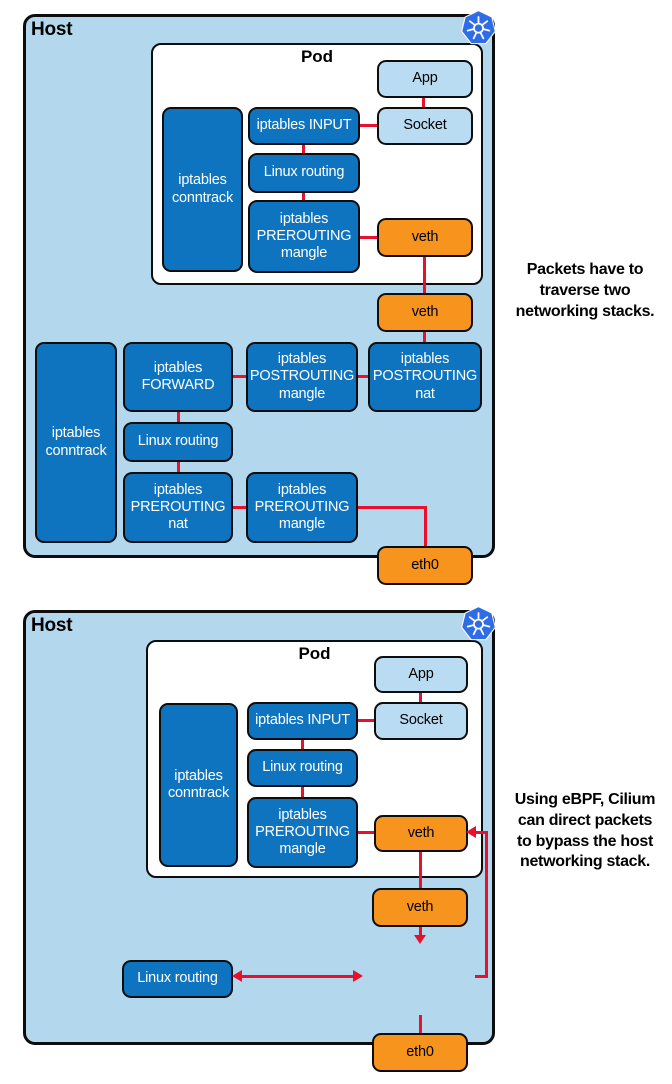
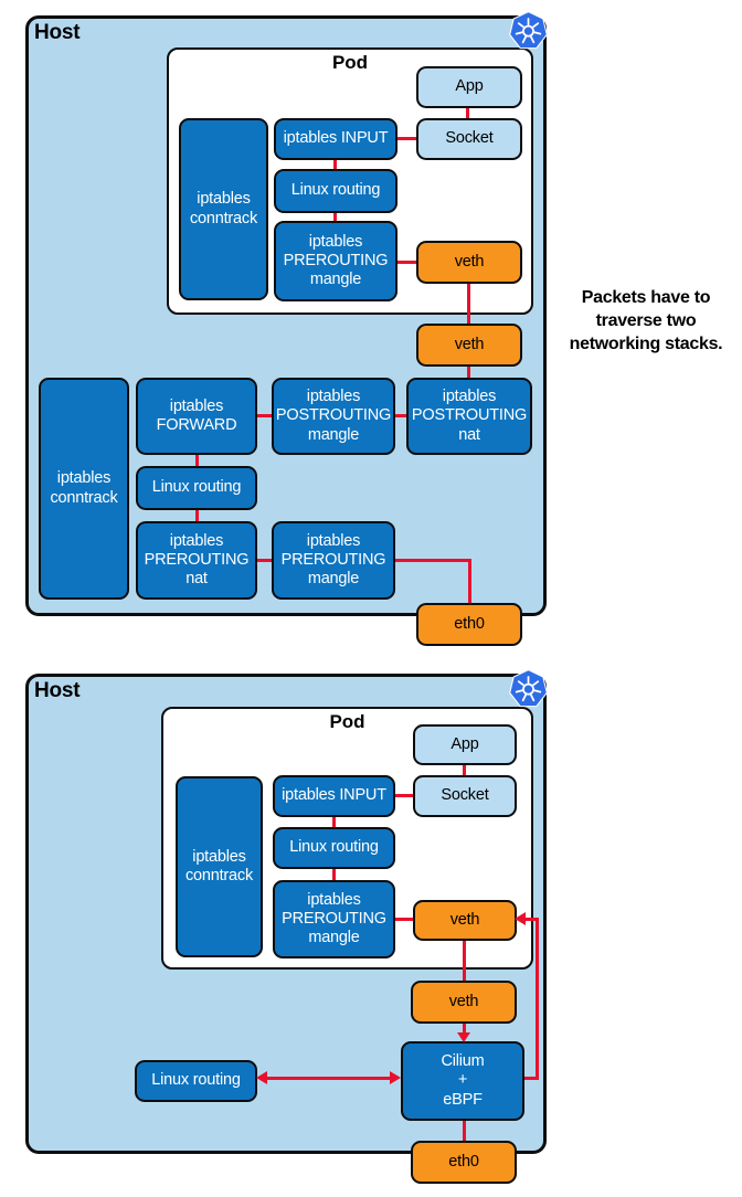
  Host
  Pod
  iptables
  conntrack
  iptables INPUT
  Linux routing
  iptables
  PREROUTING
  mangle
  App
  Socket
  veth
  veth
  iptables
  conntrack
  iptables
  FORWARD
  iptables
  POSTROUTING
  mangle
  iptables
  POSTROUTING
  nat
  Linux routing
  iptables
  PREROUTING
  nat
  iptables
  PREROUTING
  mangle
  eth0
  Packets have to
  traverse two
  networking stacks.
  Host
  Pod
  iptables
  conntrack
  iptables INPUT
  Linux routing
  iptables
  PREROUTING
  mangle
  App
  Socket
  veth
  veth
+ Cilium
+ +
+ eBPF
  Linux routing
  eth0
- Using eBPF, Cilium
- can direct packets
- to bypass the host
- networking stack.
